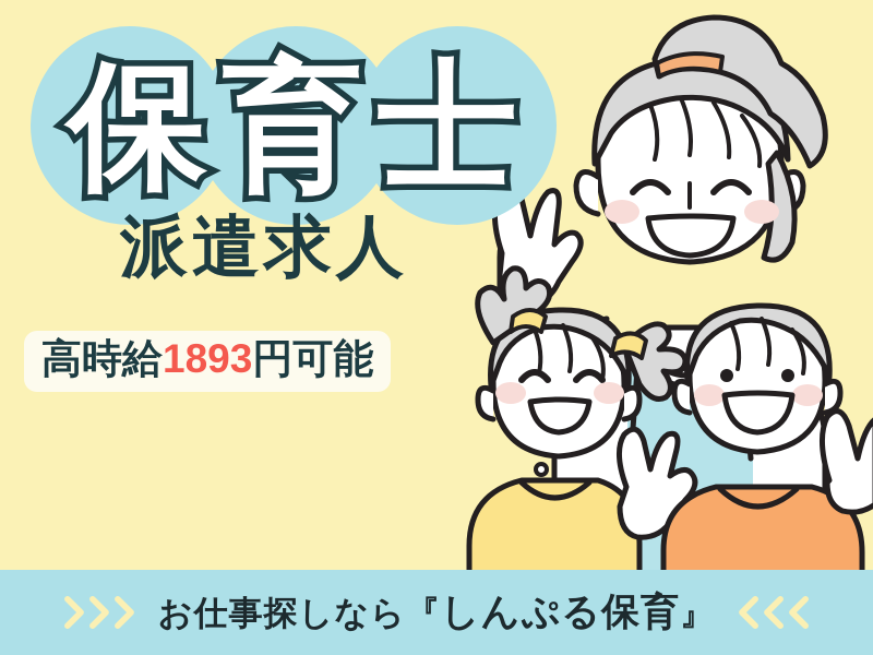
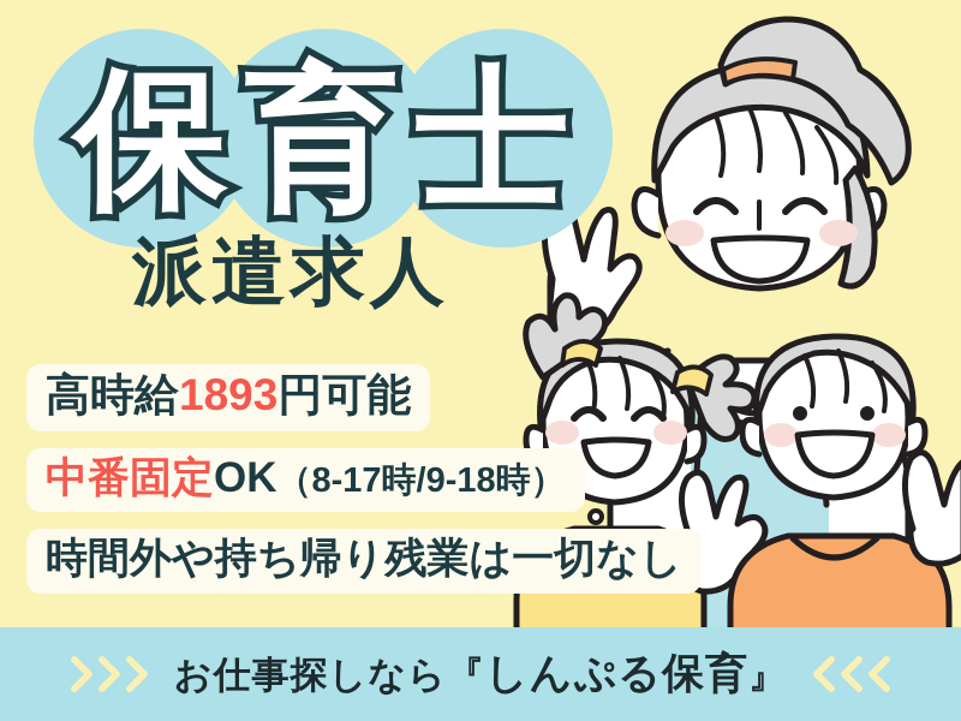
  保育士
  派遣求人
  高時給1893円可能
+ 中番固定OK（8-17時/9-18時）
+ 時間外や持ち帰り残業は一切なし
  お仕事探しなら『しんぷる保育』
